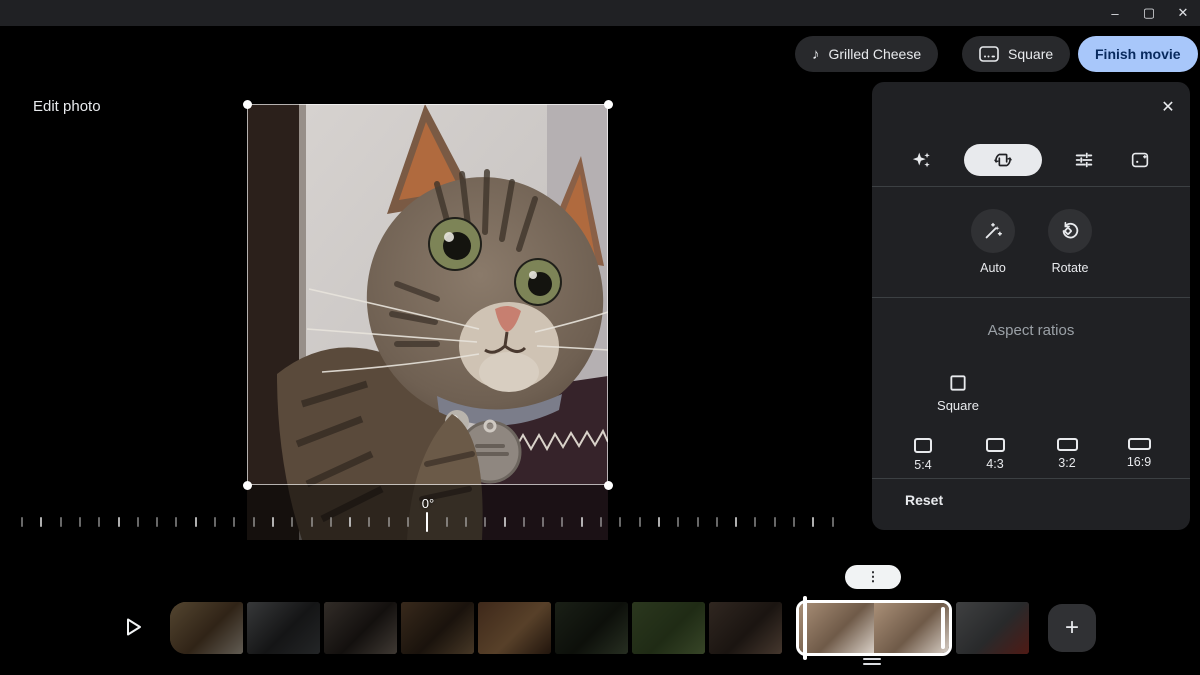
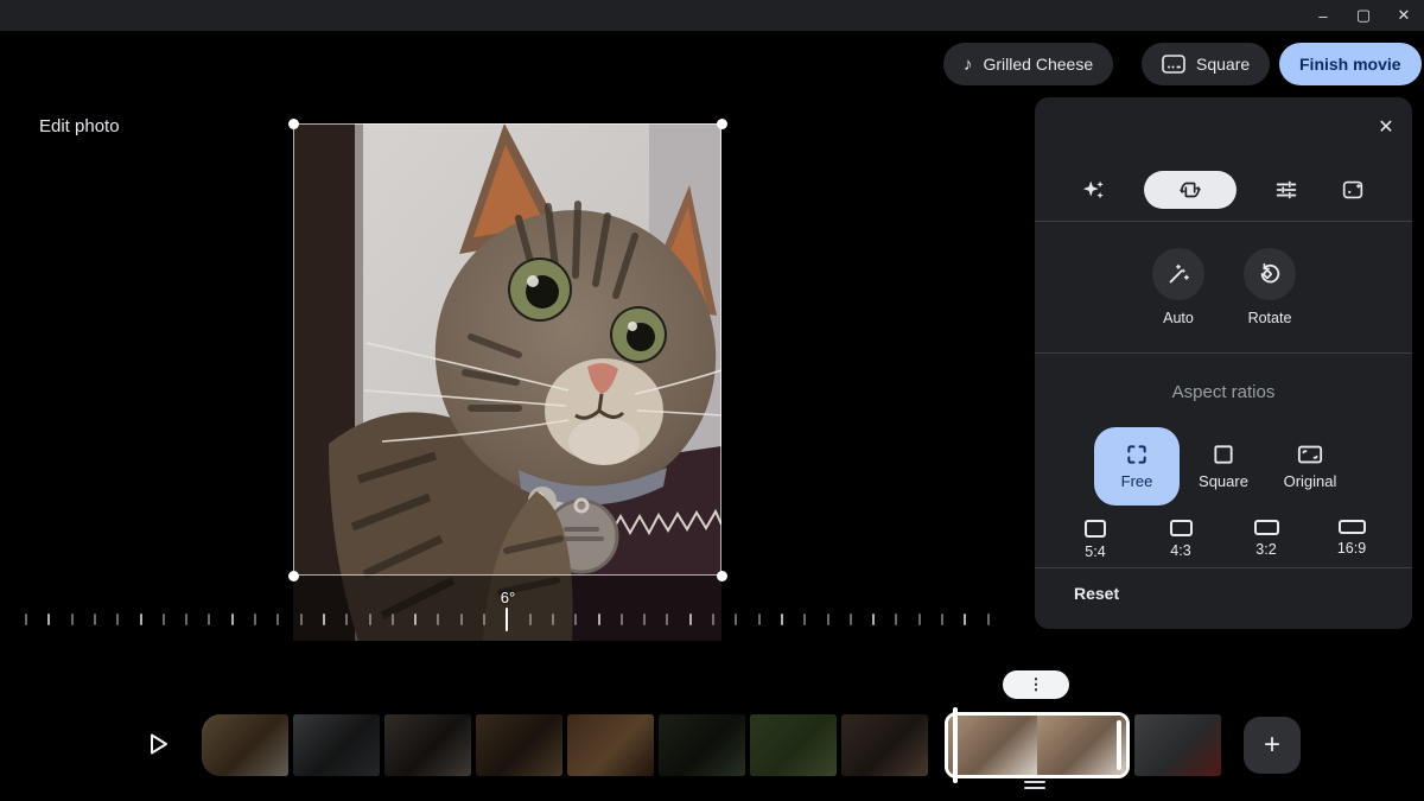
  –
  ▢
  ✕
  ♪
  Grilled Cheese
  Square
  Finish movie
- 0°
+ 6°
  Edit photo
  ✕
  Auto
  Rotate
  Aspect ratios
+ Free
  Square
+ Original
  5:4
  4:3
  3:2
  16:9
  Reset
  ⋮
  +
